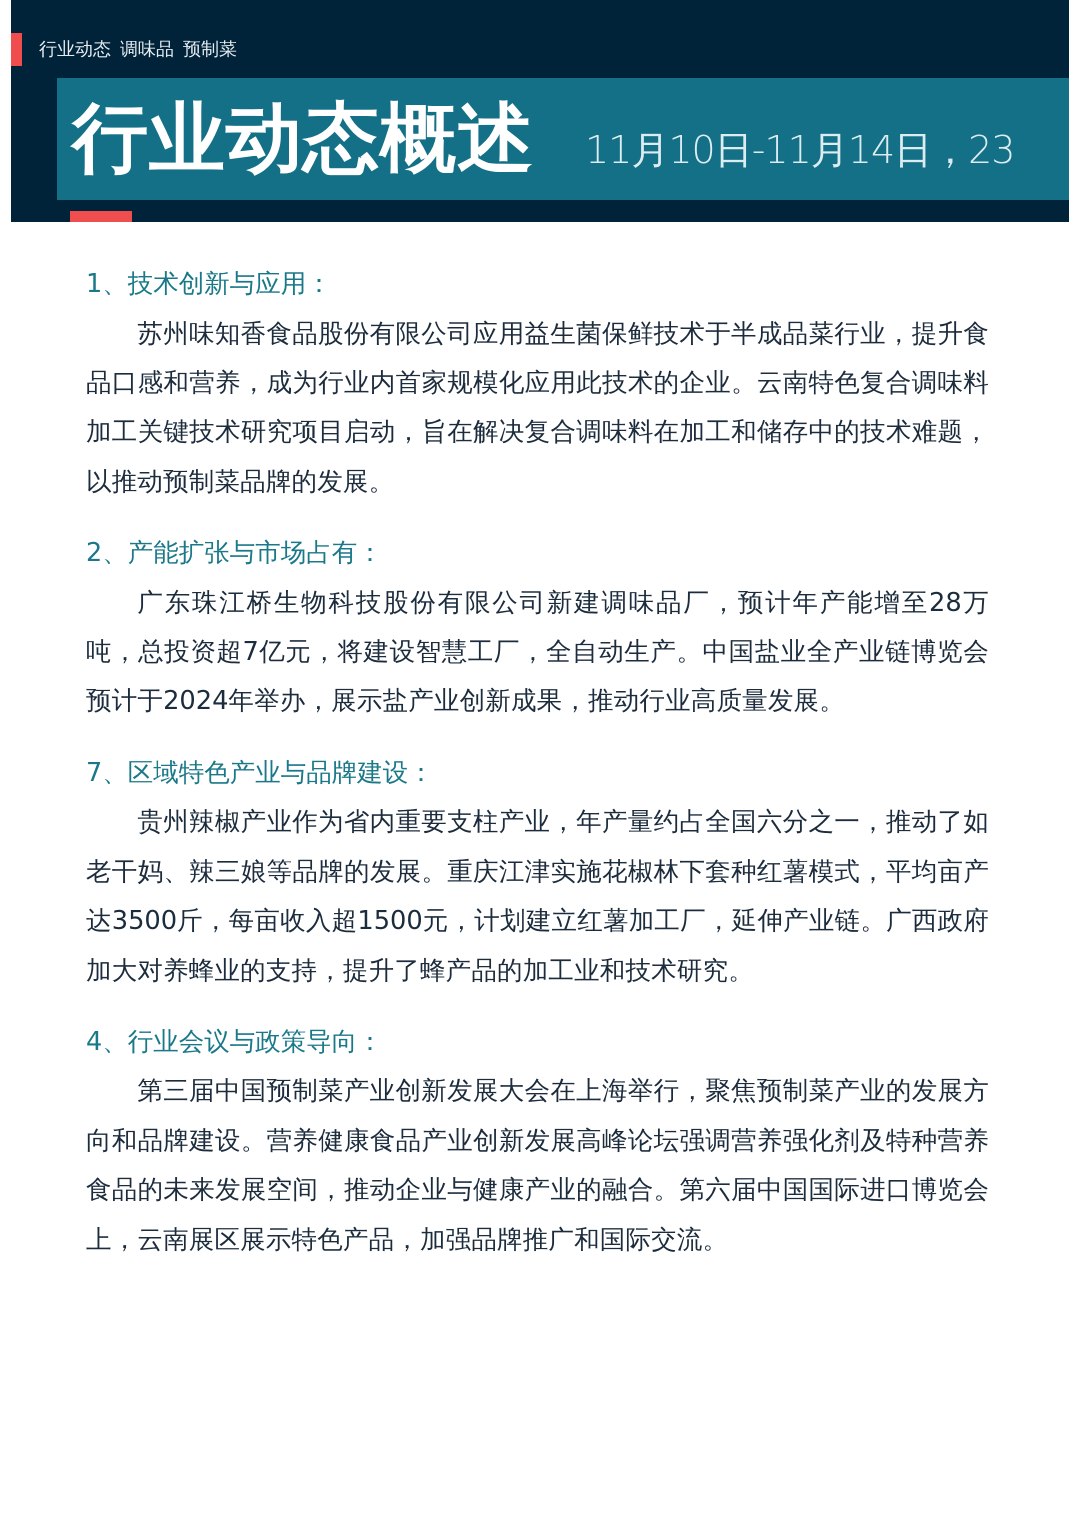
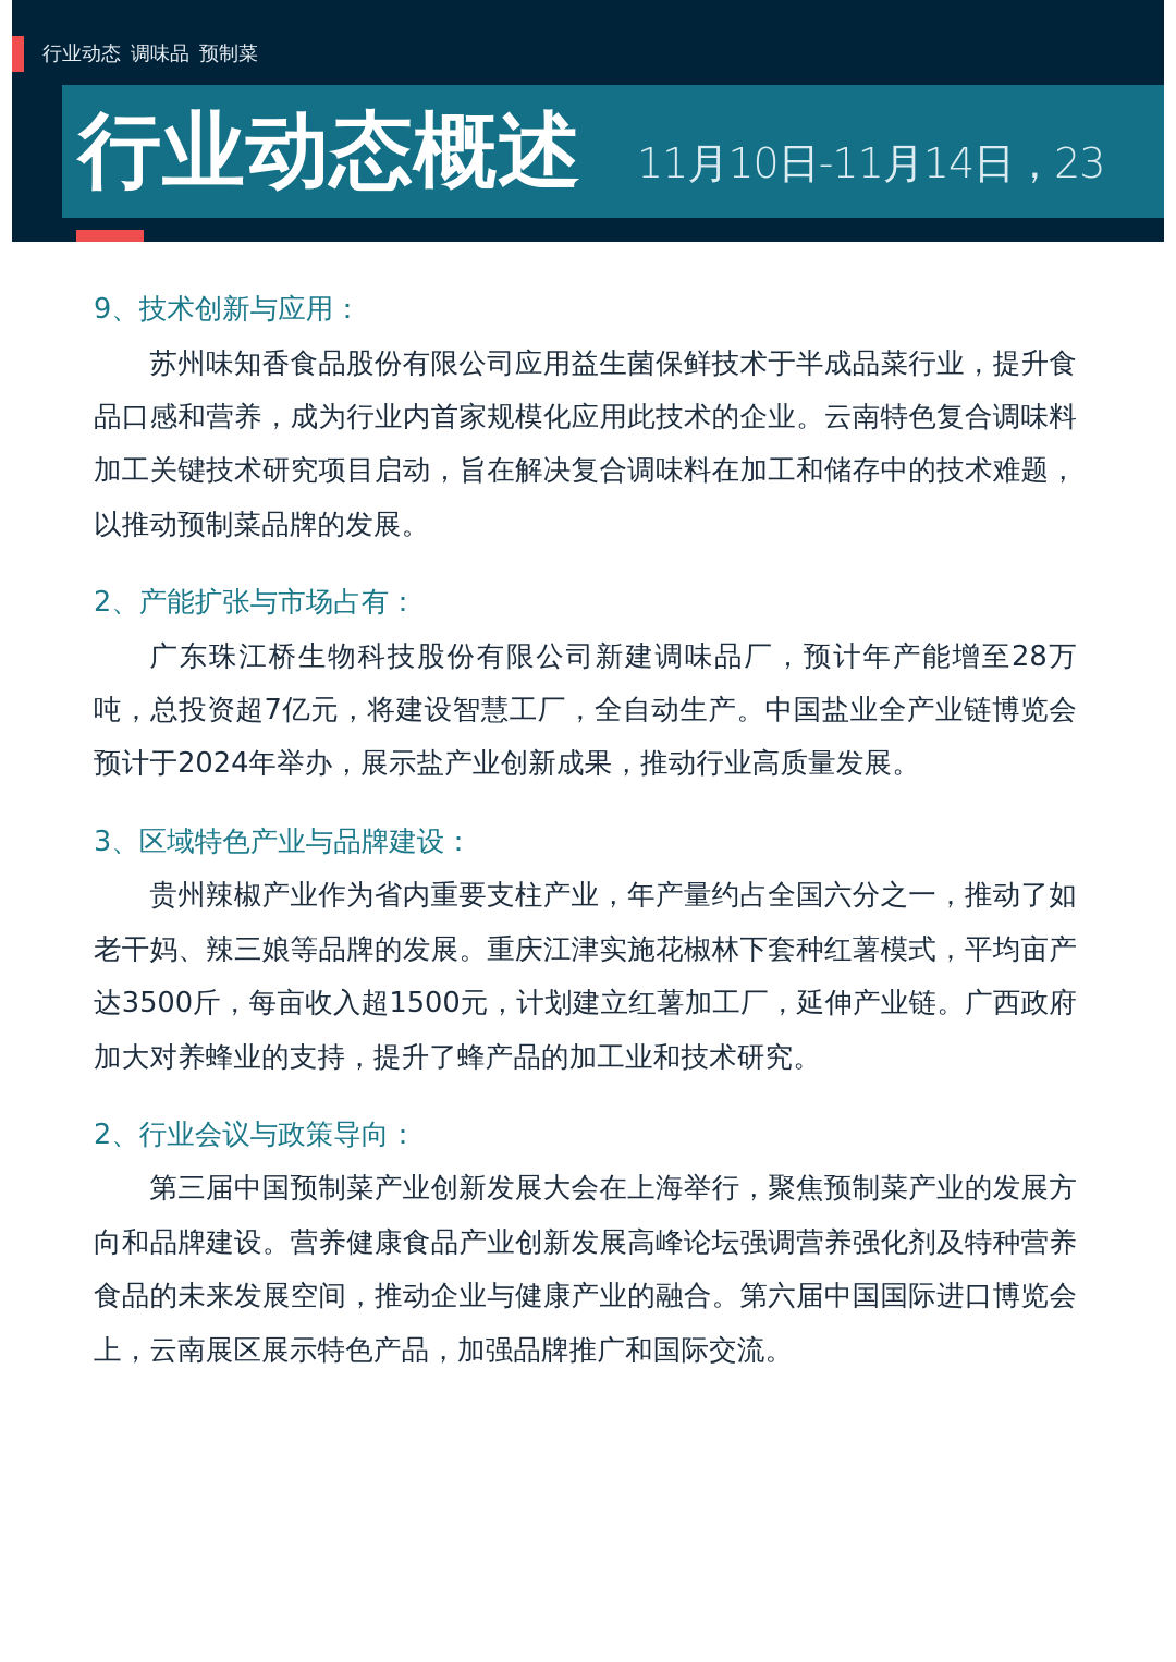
  行业动态
  调味品
  预制菜
  行业动态概述
  11月10日-11月14日，23
- 1、技术创新与应用：
+ 9、技术创新与应用：
  苏州味知香食品股份有限公司应用益生菌保鲜技术于半成品菜行业，提升食品口感和营养，成为行业内首家规模化应用此技术的企业。云南特色复合调味料加工关键技术研究项目启动，旨在解决复合调味料在加工和储存中的技术难题，以推动预制菜品牌的发展。
  2、产能扩张与市场占有：
  广东珠江桥生物科技股份有限公司新建调味品厂，预计年产能增至28万吨，总投资超7亿元，将建设智慧工厂，全自动生产。中国盐业全产业链博览会预计于2024年举办，展示盐产业创新成果，推动行业高质量发展。
- 7、区域特色产业与品牌建设：
+ 3、区域特色产业与品牌建设：
  贵州辣椒产业作为省内重要支柱产业，年产量约占全国六分之一，推动了如老干妈、辣三娘等品牌的发展。重庆江津实施花椒林下套种红薯模式，平均亩产达3500斤，每亩收入超1500元，计划建立红薯加工厂，延伸产业链。广西政府加大对养蜂业的支持，提升了蜂产品的加工业和技术研究。
- 4、行业会议与政策导向：
+ 2、行业会议与政策导向：
  第三届中国预制菜产业创新发展大会在上海举行，聚焦预制菜产业的发展方向和品牌建设。营养健康食品产业创新发展高峰论坛强调营养强化剂及特种营养食品的未来发展空间，推动企业与健康产业的融合。第六届中国国际进口博览会上，云南展区展示特色产品，加强品牌推广和国际交流。
